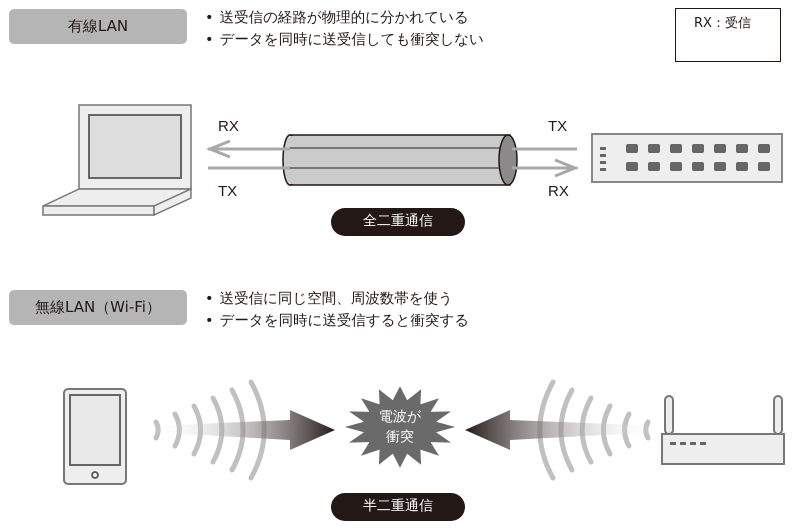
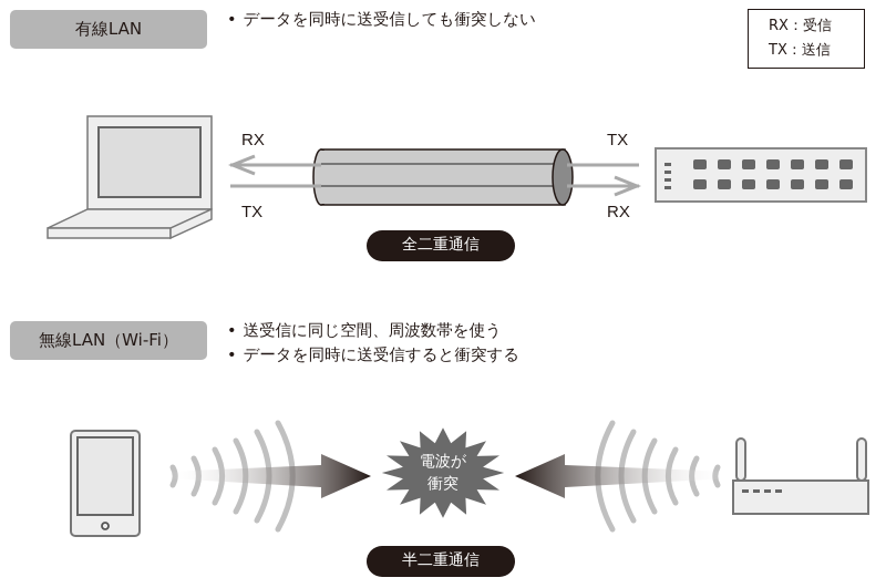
  有線LAN
- 送受信の経路が物理的に分かれている
  データを同時に送受信しても衝突しない
  RX：受信
+ TX：送信
  RX
  TX
  TX
  RX
  全二重通信
  無線LAN（Wi-Fi）
  送受信に同じ空間、周波数帯を使う
  データを同時に送受信すると衝突する
  電波が
  衝突
  半二重通信
